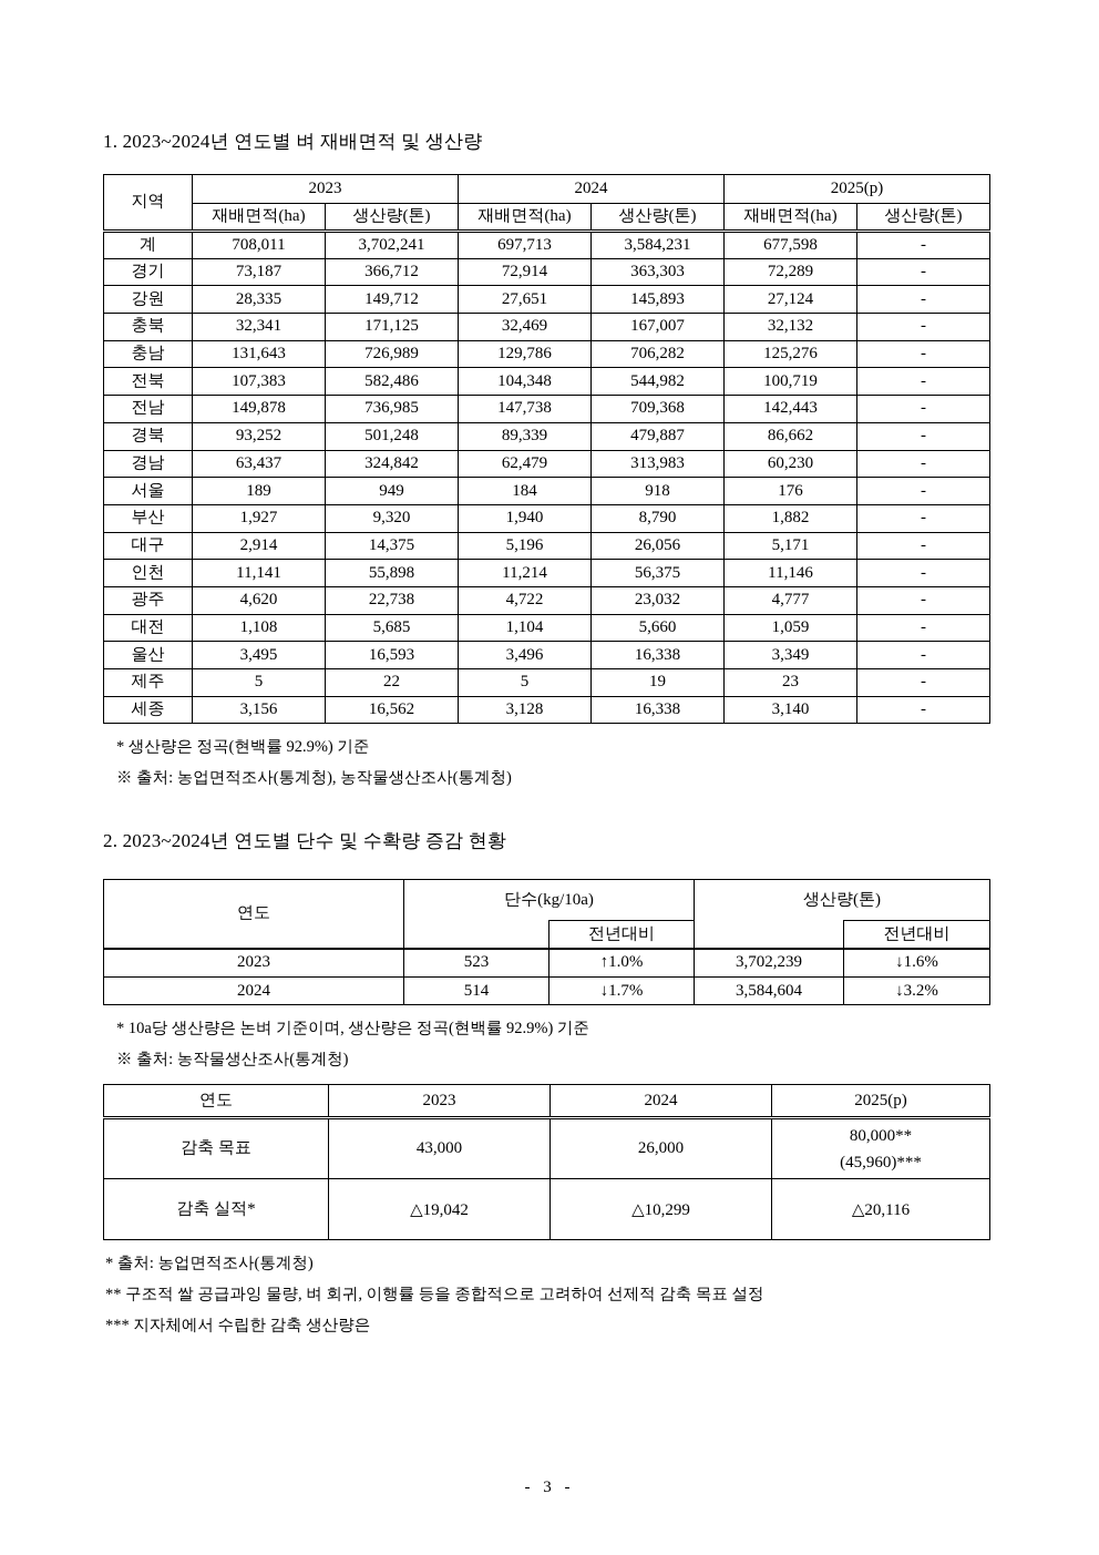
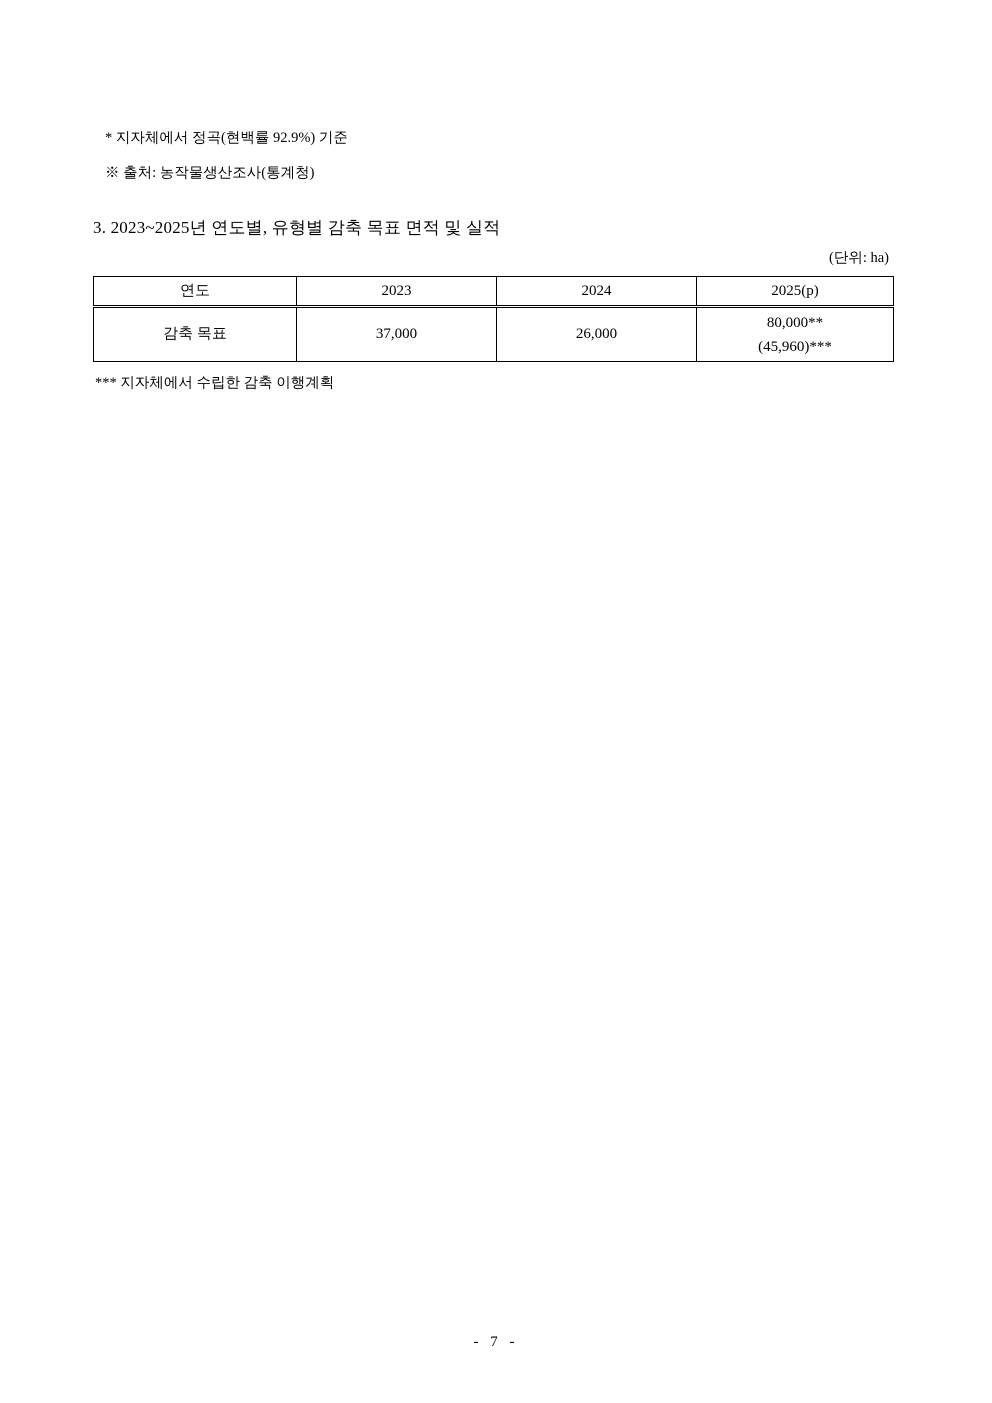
- 1. 2023~2024년 연도별 벼 재배면적 및 생산량
- 지역	2023	2024	2025(p)
- 재배면적(ha)	생산량(톤)	재배면적(ha)	생산량(톤)	재배면적(ha)	생산량(톤)
- 계	708,011	3,702,241	697,713	3,584,231	677,598	-
- 경기	73,187	366,712	72,914	363,303	72,289	-
- 강원	28,335	149,712	27,651	145,893	27,124	-
- 충북	32,341	171,125	32,469	167,007	32,132	-
- 충남	131,643	726,989	129,786	706,282	125,276	-
- 전북	107,383	582,486	104,348	544,982	100,719	-
- 전남	149,878	736,985	147,738	709,368	142,443	-
- 경북	93,252	501,248	89,339	479,887	86,662	-
- 경남	63,437	324,842	62,479	313,983	60,230	-
- 서울	189	949	184	918	176	-
- 부산	1,927	9,320	1,940	8,790	1,882	-
- 대구	2,914	14,375	5,196	26,056	5,171	-
- 인천	11,141	55,898	11,214	56,375	11,146	-
- 광주	4,620	22,738	4,722	23,032	4,777	-
- 대전	1,108	5,685	1,104	5,660	1,059	-
- 울산	3,495	16,593	3,496	16,338	3,349	-
- 제주	5	22	5	19	23	-
- 세종	3,156	16,562	3,128	16,338	3,140	-
- * 생산량은 정곡(현백률 92.9%) 기준
+ * 지자체에서 정곡(현백률 92.9%) 기준
- ※ 출처: 농업면적조사(통계청), 농작물생산조사(통계청)
- 2. 2023~2024년 연도별 단수 및 수확량 증감 현황
- 연도	단수(kg/10a)	생산량(톤)
- 	전년대비		전년대비
- 2023	523	↑1.0%	3,702,239	↓1.6%
- 2024	514	↓1.7%	3,584,604	↓3.2%
- * 10a당 생산량은 논벼 기준이며, 생산량은 정곡(현백률 92.9%) 기준
  ※ 출처: 농작물생산조사(통계청)
+ 3. 2023~2025년 연도별, 유형별 감축 목표 면적 및 실적
+ (단위: ha)
  연도	2023	2024	2025(p)
- 감축 목표	43,000	26,000	80,000** (45,960)***
+ 감축 목표	37,000	26,000	80,000** (45,960)***
- 감축 실적*	△19,042	△10,299	△20,116
- * 출처: 농업면적조사(통계청)
- ** 구조적 쌀 공급과잉 물량, 벼 회귀, 이행률 등을 종합적으로 고려하여 선제적 감축 목표 설정
- *** 지자체에서 수립한 감축 생산량은
+ *** 지자체에서 수립한 감축 이행계획
- - 3 -
+ - 7 -
